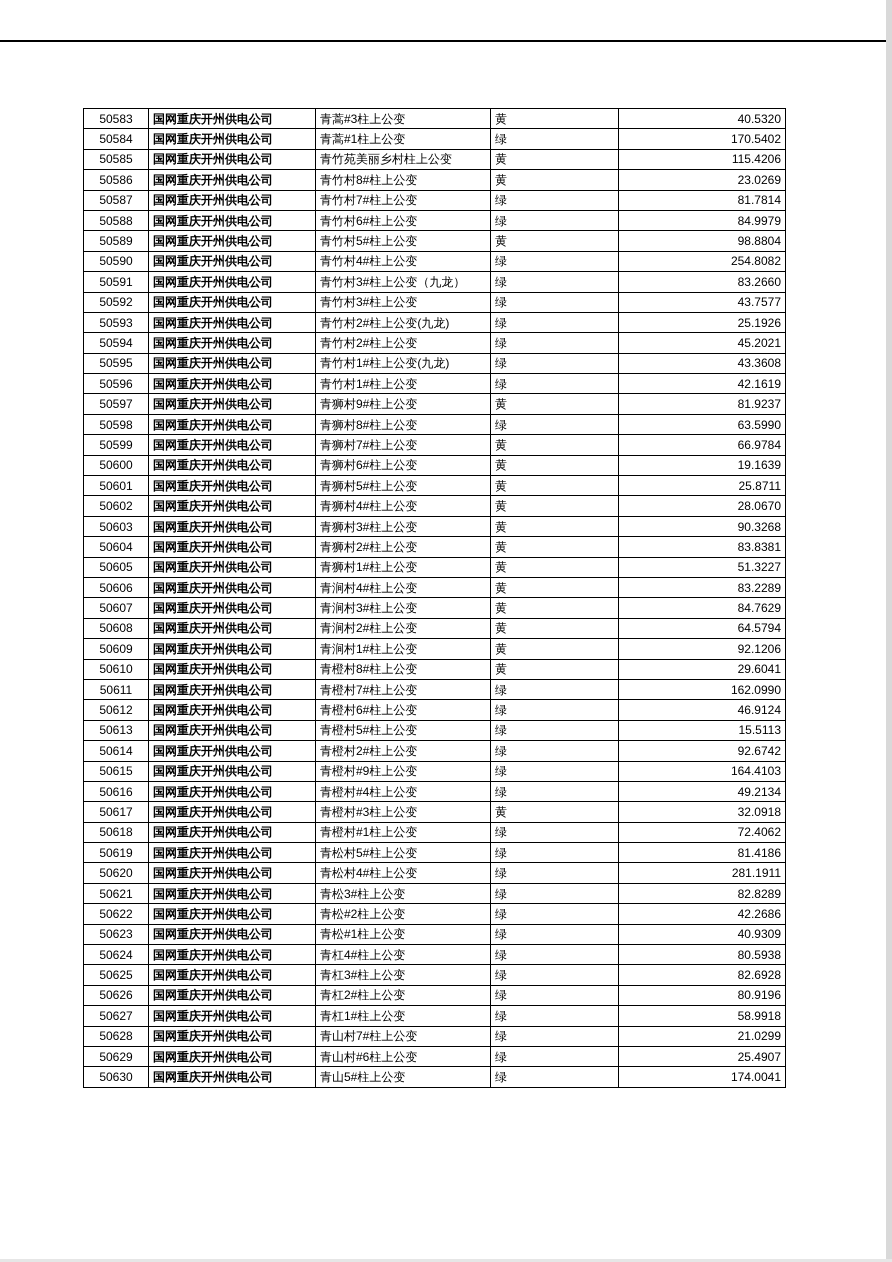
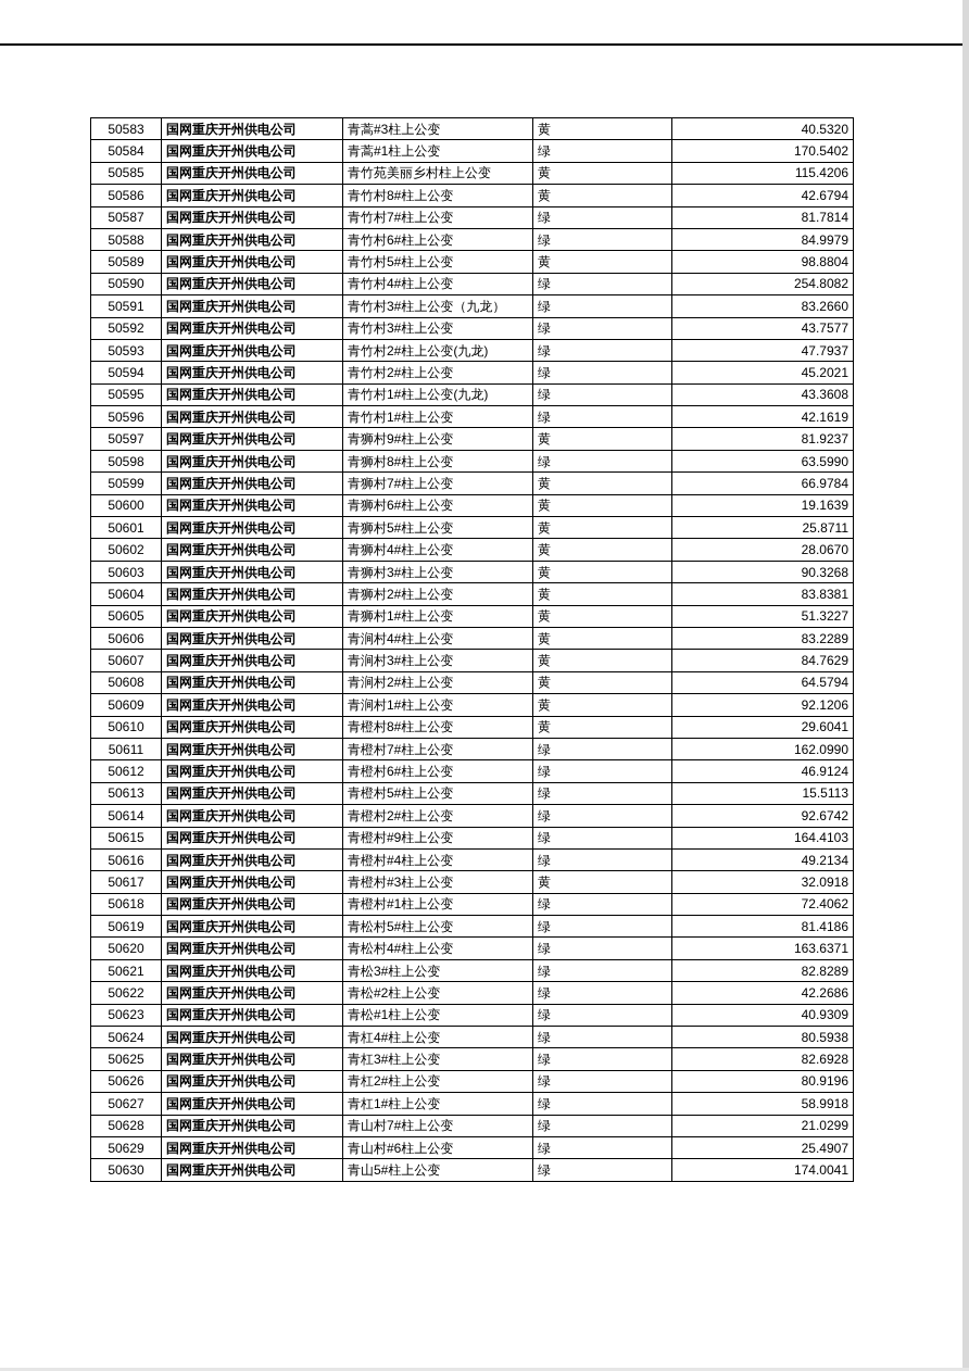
  50583	国网重庆开州供电公司	青蒿#3柱上公变	黄	40.5320
  50584	国网重庆开州供电公司	青蒿#1柱上公变	绿	170.5402
  50585	国网重庆开州供电公司	青竹苑美丽乡村柱上公变	黄	115.4206
- 50586	国网重庆开州供电公司	青竹村8#柱上公变	黄	23.0269
+ 50586	国网重庆开州供电公司	青竹村8#柱上公变	黄	42.6794
  50587	国网重庆开州供电公司	青竹村7#柱上公变	绿	81.7814
  50588	国网重庆开州供电公司	青竹村6#柱上公变	绿	84.9979
  50589	国网重庆开州供电公司	青竹村5#柱上公变	黄	98.8804
  50590	国网重庆开州供电公司	青竹村4#柱上公变	绿	254.8082
  50591	国网重庆开州供电公司	青竹村3#柱上公变（九龙）	绿	83.2660
  50592	国网重庆开州供电公司	青竹村3#柱上公变	绿	43.7577
- 50593	国网重庆开州供电公司	青竹村2#柱上公变(九龙)	绿	25.1926
+ 50593	国网重庆开州供电公司	青竹村2#柱上公变(九龙)	绿	47.7937
  50594	国网重庆开州供电公司	青竹村2#柱上公变	绿	45.2021
  50595	国网重庆开州供电公司	青竹村1#柱上公变(九龙)	绿	43.3608
  50596	国网重庆开州供电公司	青竹村1#柱上公变	绿	42.1619
  50597	国网重庆开州供电公司	青狮村9#柱上公变	黄	81.9237
  50598	国网重庆开州供电公司	青狮村8#柱上公变	绿	63.5990
  50599	国网重庆开州供电公司	青狮村7#柱上公变	黄	66.9784
  50600	国网重庆开州供电公司	青狮村6#柱上公变	黄	19.1639
  50601	国网重庆开州供电公司	青狮村5#柱上公变	黄	25.8711
  50602	国网重庆开州供电公司	青狮村4#柱上公变	黄	28.0670
  50603	国网重庆开州供电公司	青狮村3#柱上公变	黄	90.3268
  50604	国网重庆开州供电公司	青狮村2#柱上公变	黄	83.8381
  50605	国网重庆开州供电公司	青狮村1#柱上公变	黄	51.3227
  50606	国网重庆开州供电公司	青涧村4#柱上公变	黄	83.2289
  50607	国网重庆开州供电公司	青涧村3#柱上公变	黄	84.7629
  50608	国网重庆开州供电公司	青涧村2#柱上公变	黄	64.5794
  50609	国网重庆开州供电公司	青涧村1#柱上公变	黄	92.1206
  50610	国网重庆开州供电公司	青橙村8#柱上公变	黄	29.6041
  50611	国网重庆开州供电公司	青橙村7#柱上公变	绿	162.0990
  50612	国网重庆开州供电公司	青橙村6#柱上公变	绿	46.9124
  50613	国网重庆开州供电公司	青橙村5#柱上公变	绿	15.5113
  50614	国网重庆开州供电公司	青橙村2#柱上公变	绿	92.6742
  50615	国网重庆开州供电公司	青橙村#9柱上公变	绿	164.4103
  50616	国网重庆开州供电公司	青橙村#4柱上公变	绿	49.2134
  50617	国网重庆开州供电公司	青橙村#3柱上公变	黄	32.0918
  50618	国网重庆开州供电公司	青橙村#1柱上公变	绿	72.4062
  50619	国网重庆开州供电公司	青松村5#柱上公变	绿	81.4186
- 50620	国网重庆开州供电公司	青松村4#柱上公变	绿	281.1911
+ 50620	国网重庆开州供电公司	青松村4#柱上公变	绿	163.6371
  50621	国网重庆开州供电公司	青松3#柱上公变	绿	82.8289
  50622	国网重庆开州供电公司	青松#2柱上公变	绿	42.2686
  50623	国网重庆开州供电公司	青松#1柱上公变	绿	40.9309
  50624	国网重庆开州供电公司	青杠4#柱上公变	绿	80.5938
  50625	国网重庆开州供电公司	青杠3#柱上公变	绿	82.6928
  50626	国网重庆开州供电公司	青杠2#柱上公变	绿	80.9196
  50627	国网重庆开州供电公司	青杠1#柱上公变	绿	58.9918
  50628	国网重庆开州供电公司	青山村7#柱上公变	绿	21.0299
  50629	国网重庆开州供电公司	青山村#6柱上公变	绿	25.4907
  50630	国网重庆开州供电公司	青山5#柱上公变	绿	174.0041
